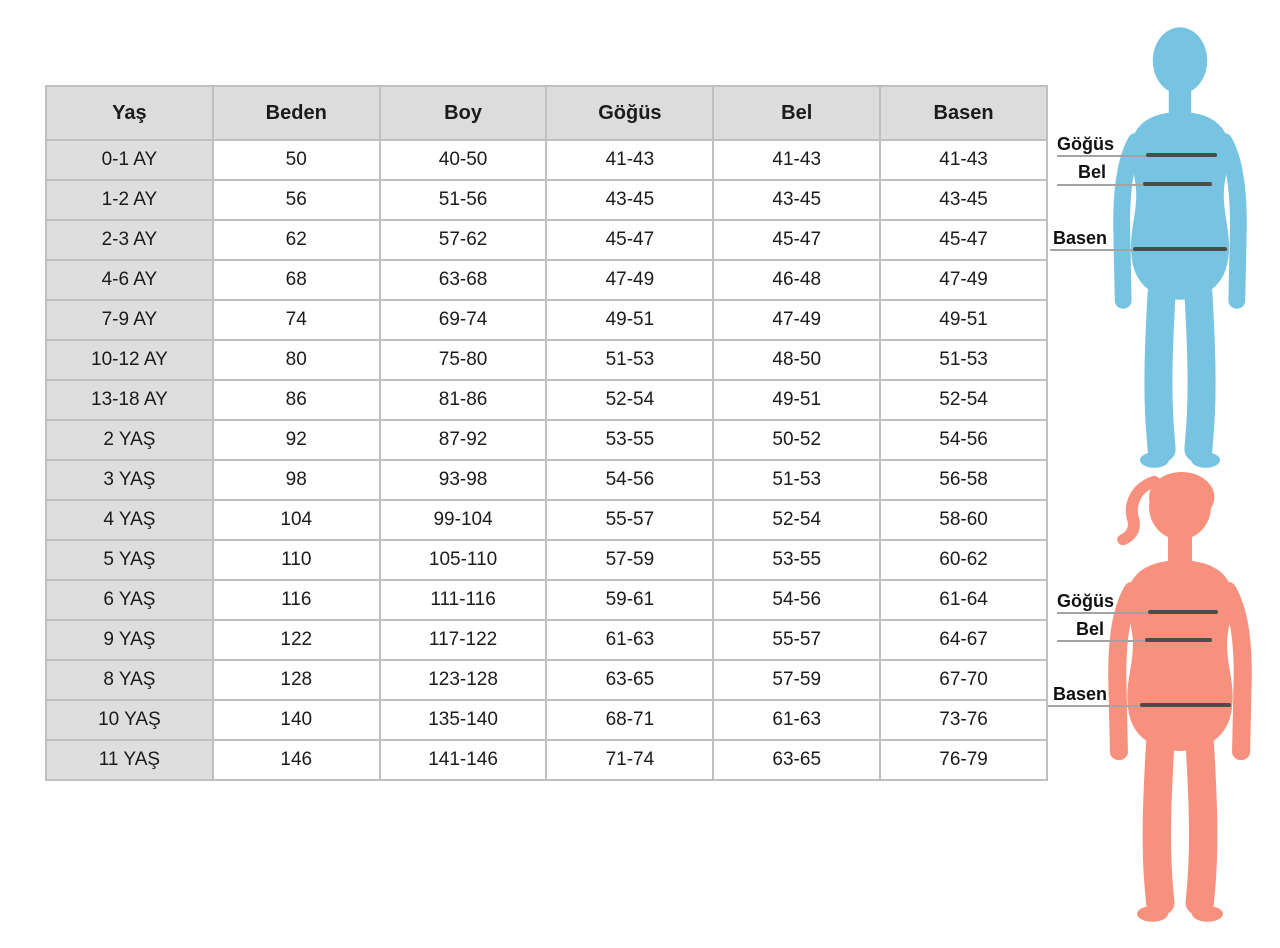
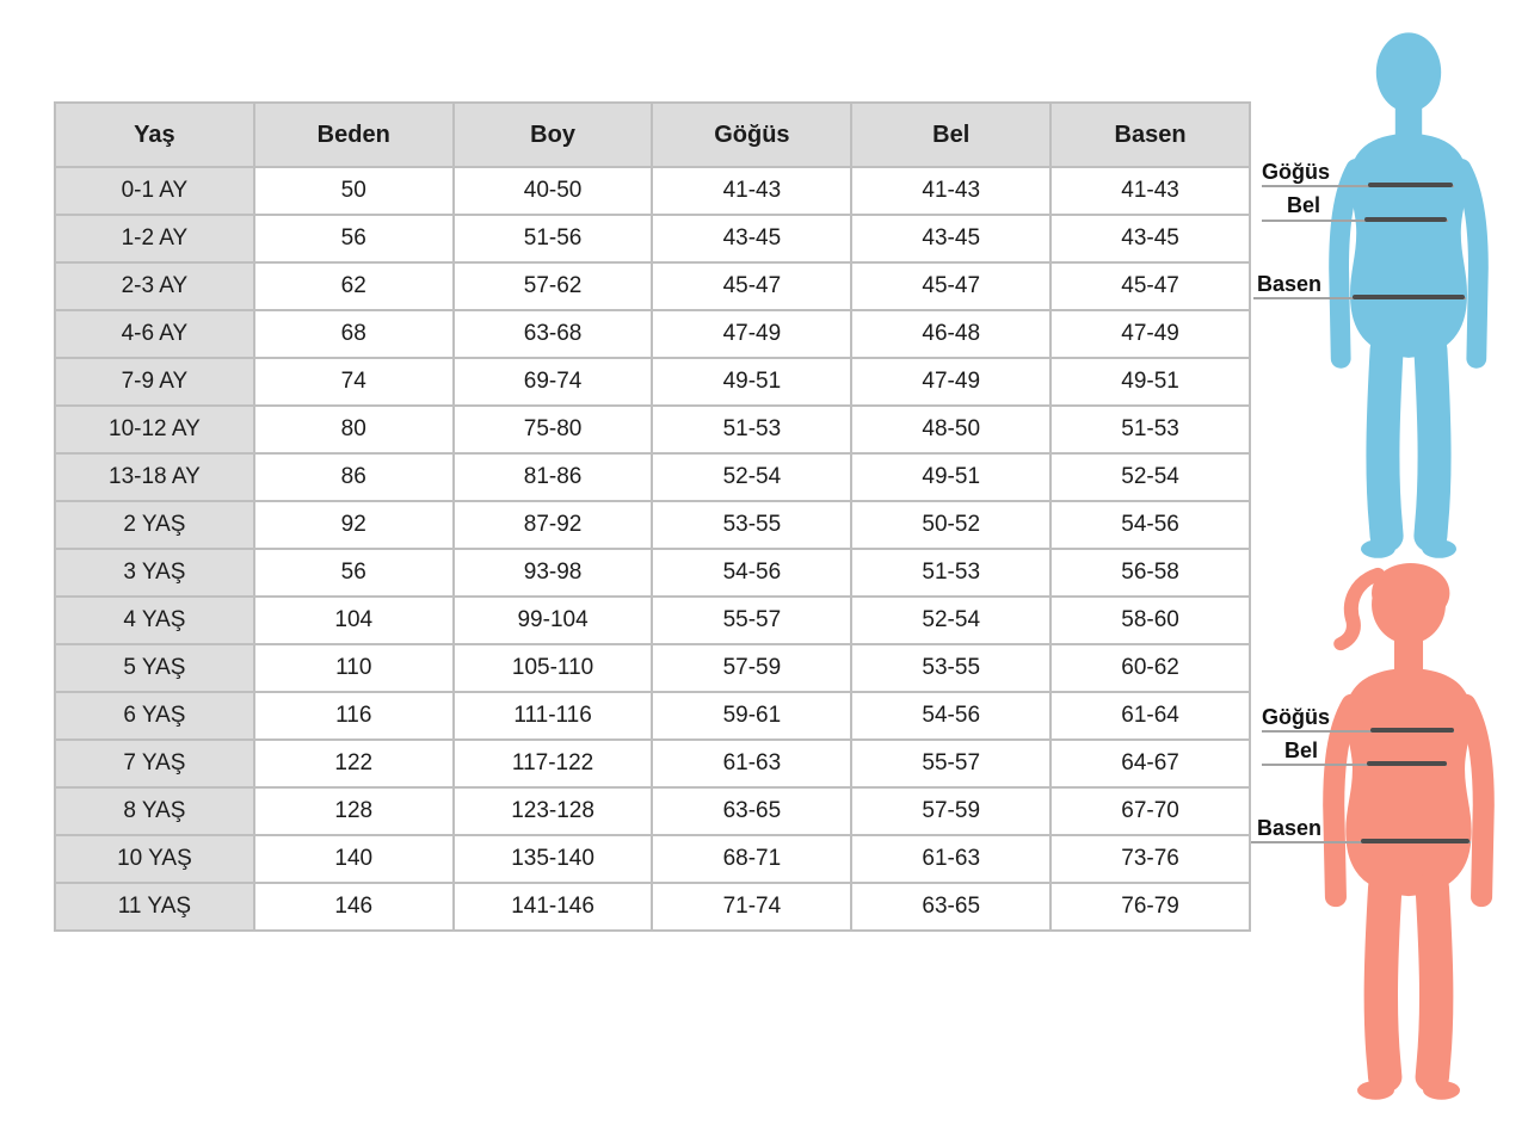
  Yaş	Beden	Boy	Göğüs	Bel	Basen
  0-1 AY	50	40-50	41-43	41-43	41-43
  1-2 AY	56	51-56	43-45	43-45	43-45
  2-3 AY	62	57-62	45-47	45-47	45-47
  4-6 AY	68	63-68	47-49	46-48	47-49
  7-9 AY	74	69-74	49-51	47-49	49-51
  10-12 AY	80	75-80	51-53	48-50	51-53
  13-18 AY	86	81-86	52-54	49-51	52-54
  2 YAŞ	92	87-92	53-55	50-52	54-56
- 3 YAŞ	98	93-98	54-56	51-53	56-58
+ 3 YAŞ	56	93-98	54-56	51-53	56-58
  4 YAŞ	104	99-104	55-57	52-54	58-60
  5 YAŞ	110	105-110	57-59	53-55	60-62
  6 YAŞ	116	111-116	59-61	54-56	61-64
- 9 YAŞ	122	117-122	61-63	55-57	64-67
+ 7 YAŞ	122	117-122	61-63	55-57	64-67
  8 YAŞ	128	123-128	63-65	57-59	67-70
  10 YAŞ	140	135-140	68-71	61-63	73-76
  11 YAŞ	146	141-146	71-74	63-65	76-79
  Göğüs
  Bel
  Basen
  Göğüs
  Bel
  Basen
